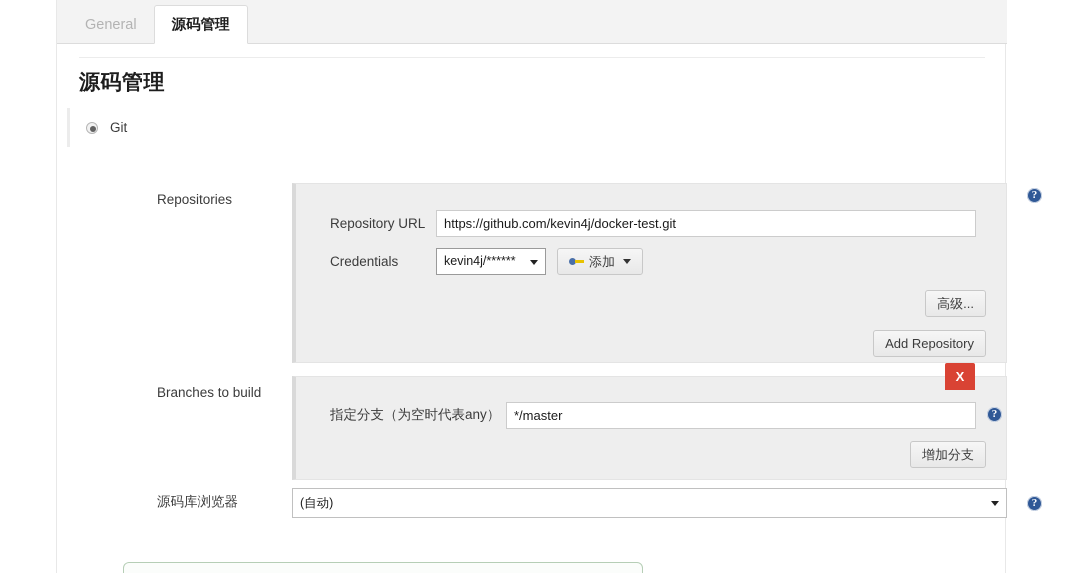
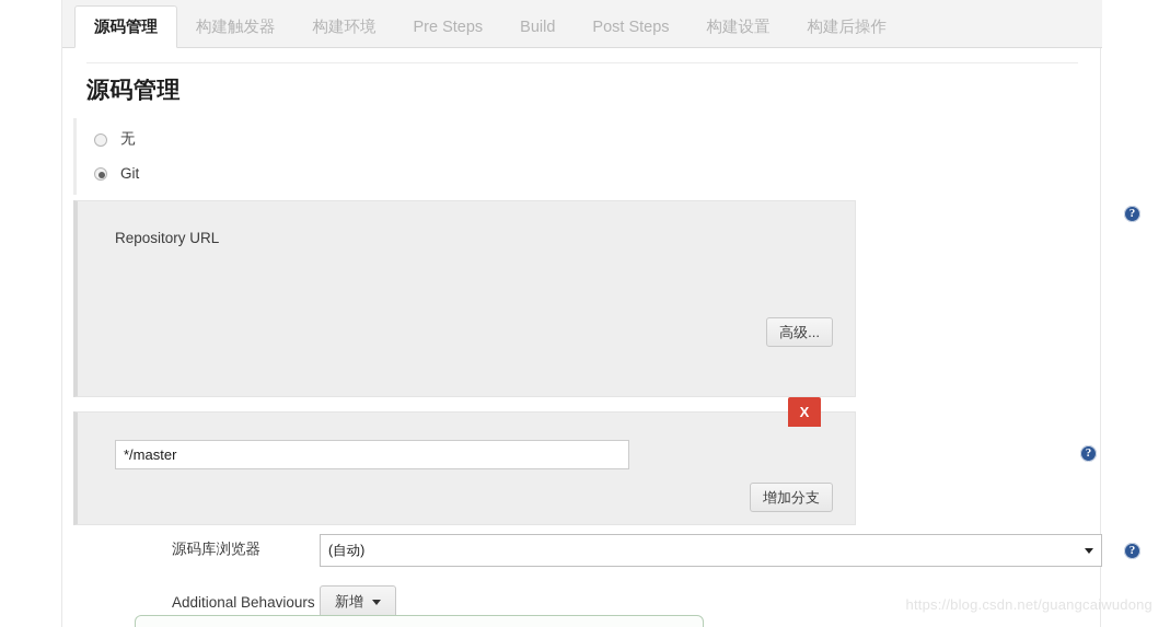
- General
  源码管理
+ 构建触发器
+ 构建环境
+ Pre Steps
+ Build
+ Post Steps
+ 构建设置
+ 构建后操作
  源码管理
+ 无
  Git
- Repositories
  Repository URL
- https://github.com/kevin4j/docker-test.git
- Credentials
- kevin4j/******
- 添加
  高级...
- Add Repository
  ?
- Branches to build
  X
- 指定分支（为空时代表any）
  */master
  增加分支
  ?
  源码库浏览器
  (自动)
  ?
+ Additional Behaviours
+ 新增
+ https://blog.csdn.net/guangcaiwudong
